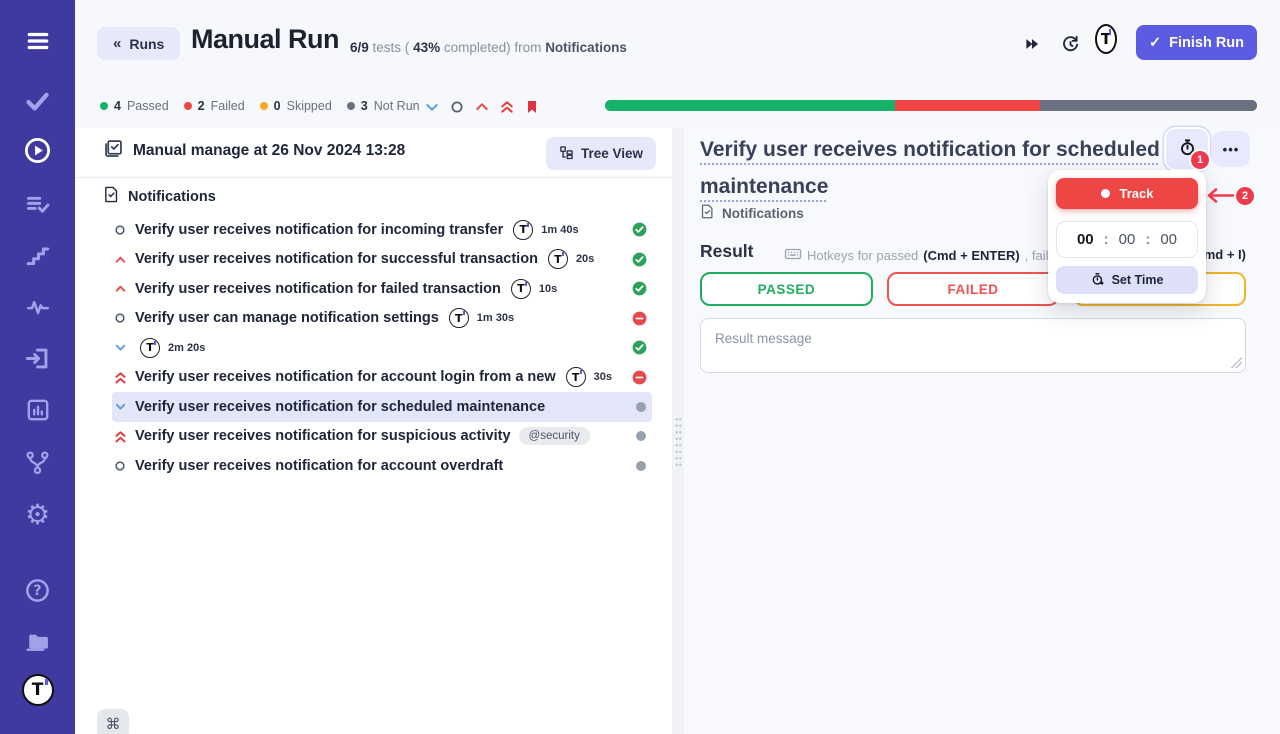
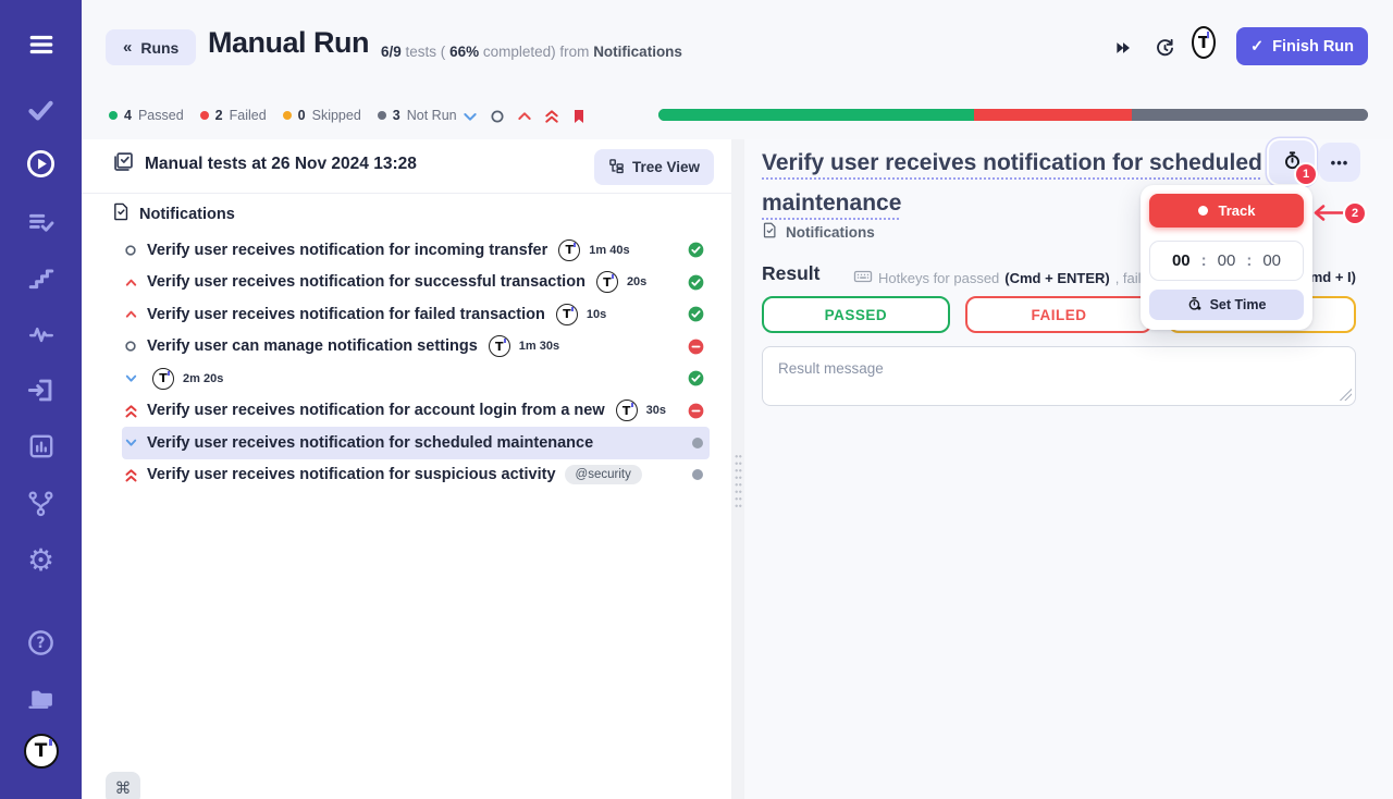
  ⚙
  ?
  T
  «
  Runs
  Manual Run
- 6/9 tests ( 43% completed) from Notifications
+ 6/9 tests ( 66% completed) from Notifications
  T
  ✓
  Finish Run
  4
  Passed
  2
  Failed
  0
  Skipped
  3
  Not Run
- Manual manage at 26 Nov 2024 13:28
+ Manual tests at 26 Nov 2024 13:28
  Tree View
  Notifications
  Verify user receives notification for incoming transfer
  T
  1m 40s
  Verify user receives notification for successful transaction
  T
  20s
  Verify user receives notification for failed transaction
  T
  10s
  Verify user can manage notification settings
  T
  1m 30s
  T
  2m 20s
  Verify user receives notification for account login from a new
  T
  30s
  Verify user receives notification for scheduled maintenance
  Verify user receives notification for suspicious activity
  @security
- Verify user receives notification for account overdraft
  ⌘
  Verify user receives notification for scheduled maintenance
  •••
  Notifications
  Result
  Hotkeys for passed
  (Cmd + ENTER)
  md + I)
  PASSED
  FAILED
  Result message
  Track
  00
  :
  00
  :
  00
  Set Time
  1
  2
